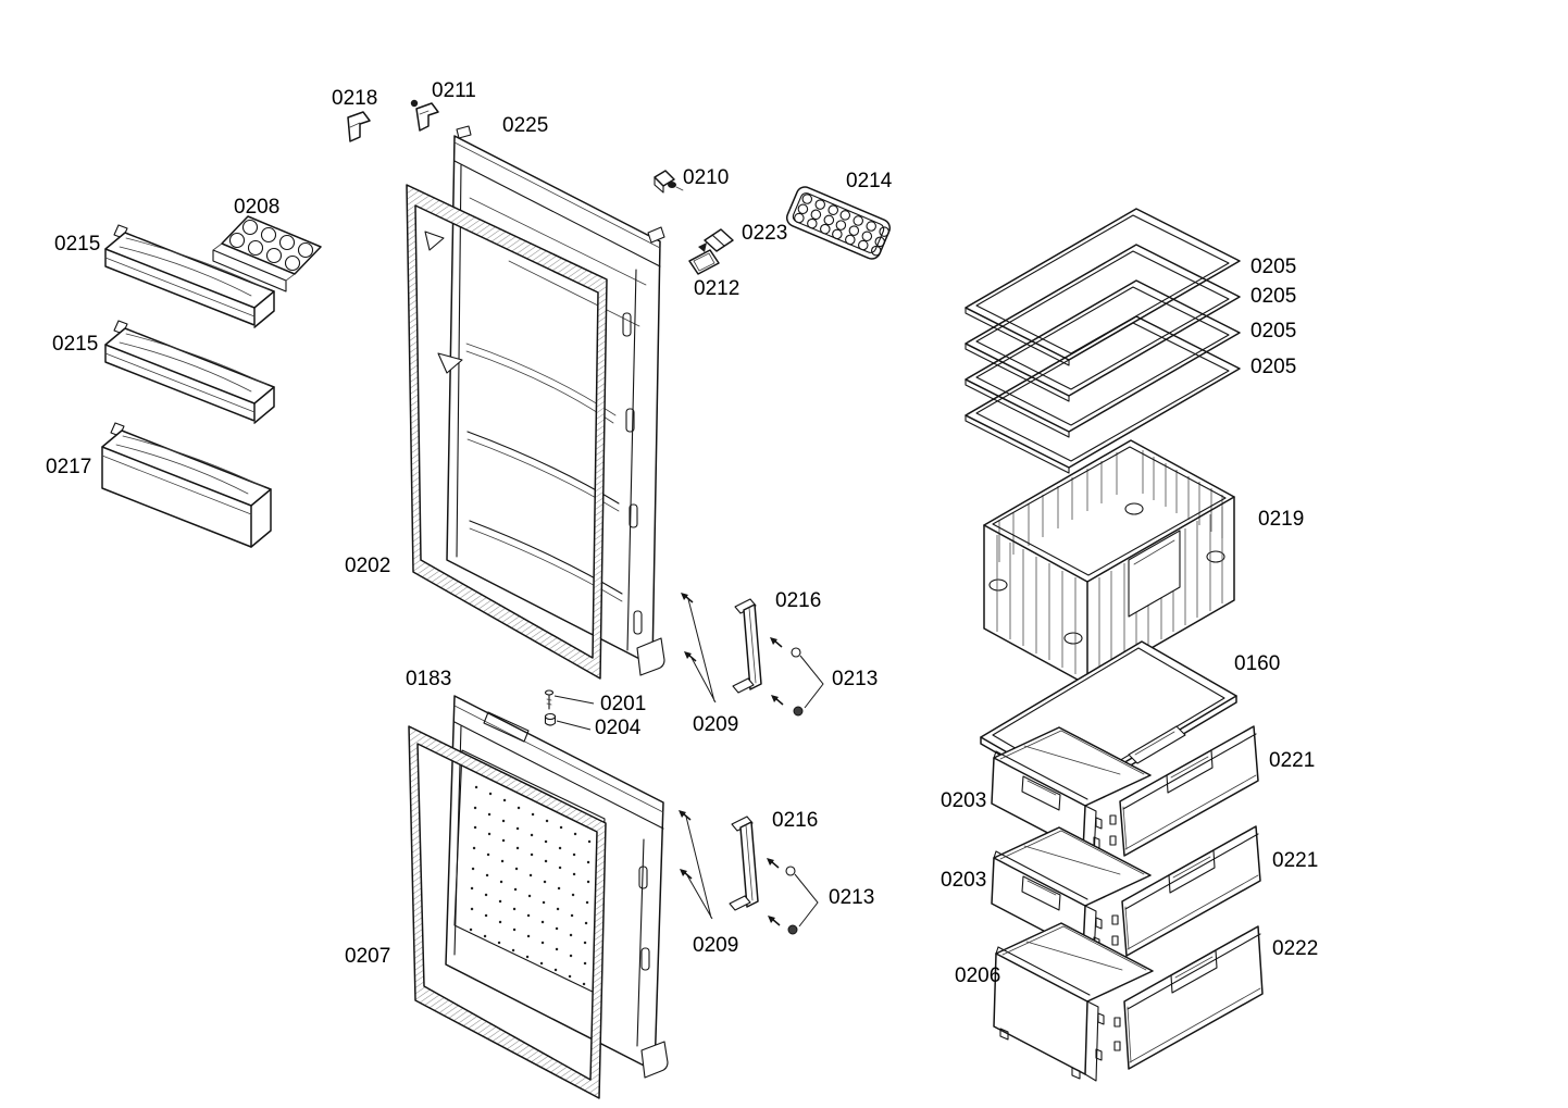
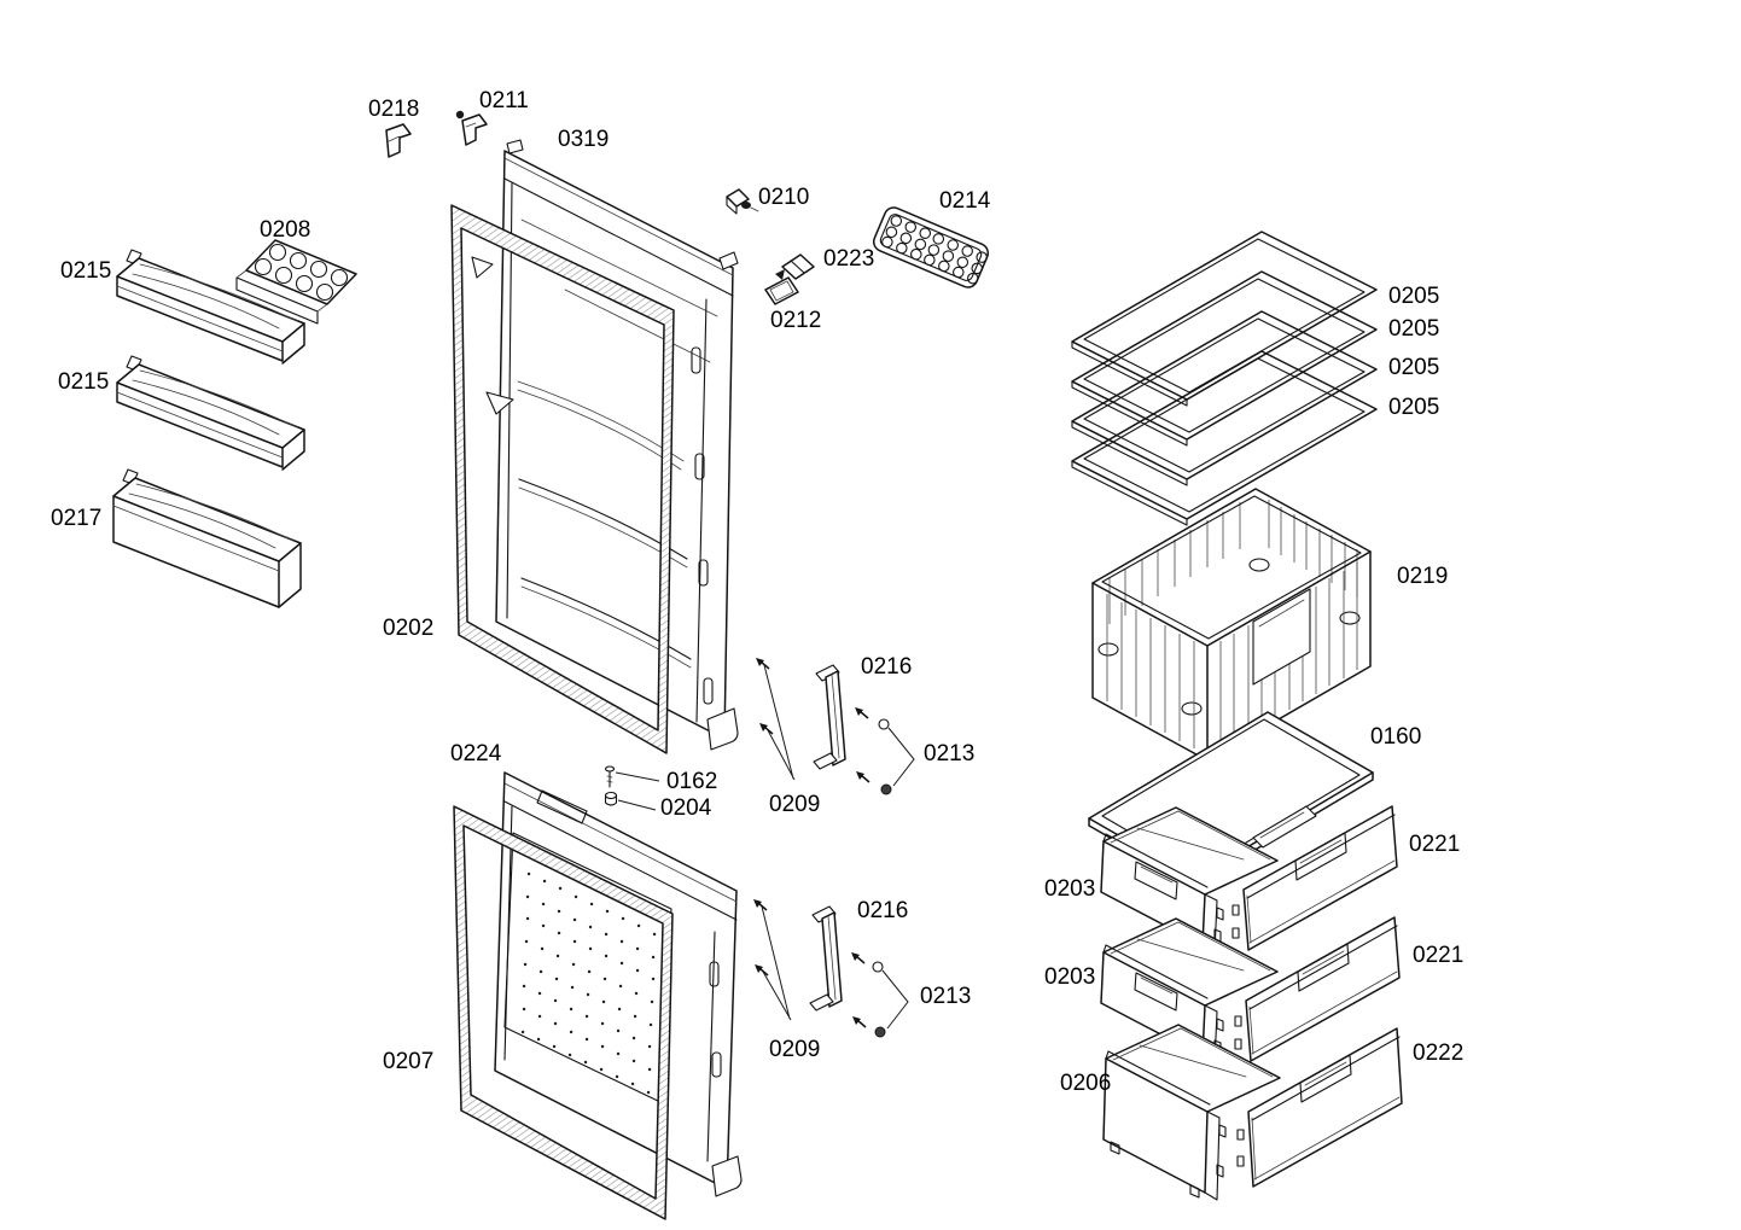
  0218
  0211
- 0225
+ 0319
  0210
  0214
  0223
  0212
  0208
  0215
  0215
  0217
  0202
- 0183
+ 0224
- 0201
+ 0162
  0204
  0209
  0216
  0213
  0207
  0216
  0213
  0209
  0205
  0205
  0205
  0205
  0219
  0160
  0221
  0203
  0221
  0203
  0222
  0206
